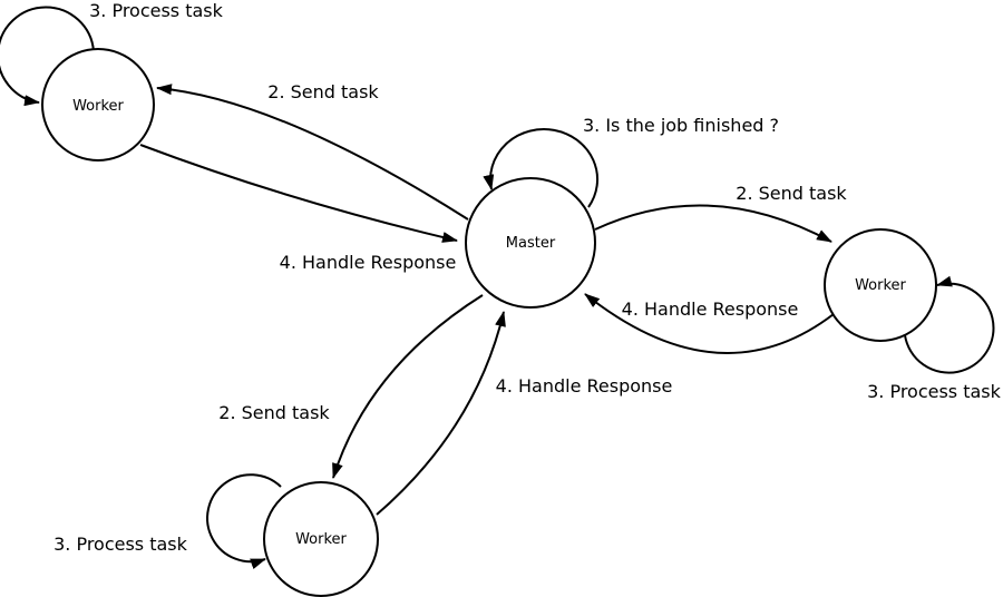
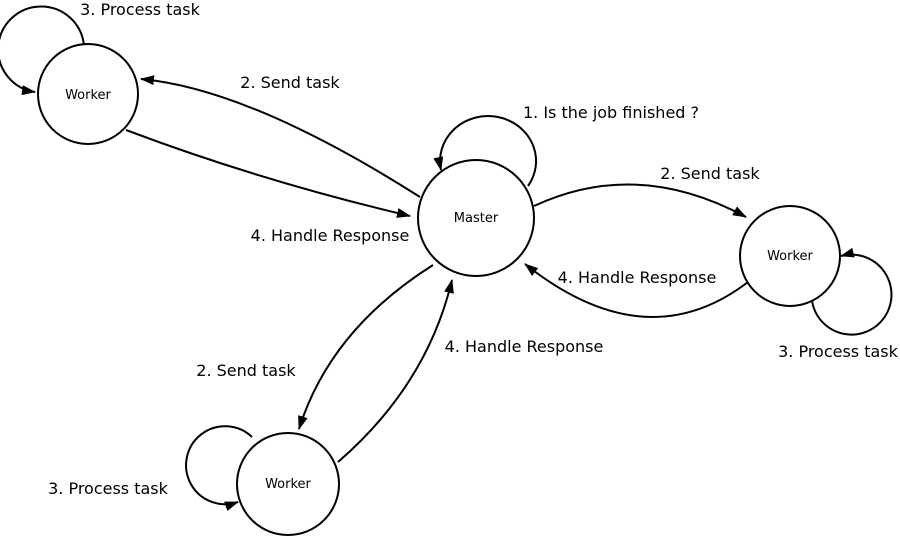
  Worker
  Master
  Worker
  Worker
  3. Process task
  2. Send task
- 3. Is the job finished ?
+ 1. Is the job finished ?
  2. Send task
  4. Handle Response
  4. Handle Response
  3. Process task
  4. Handle Response
  2. Send task
  3. Process task
